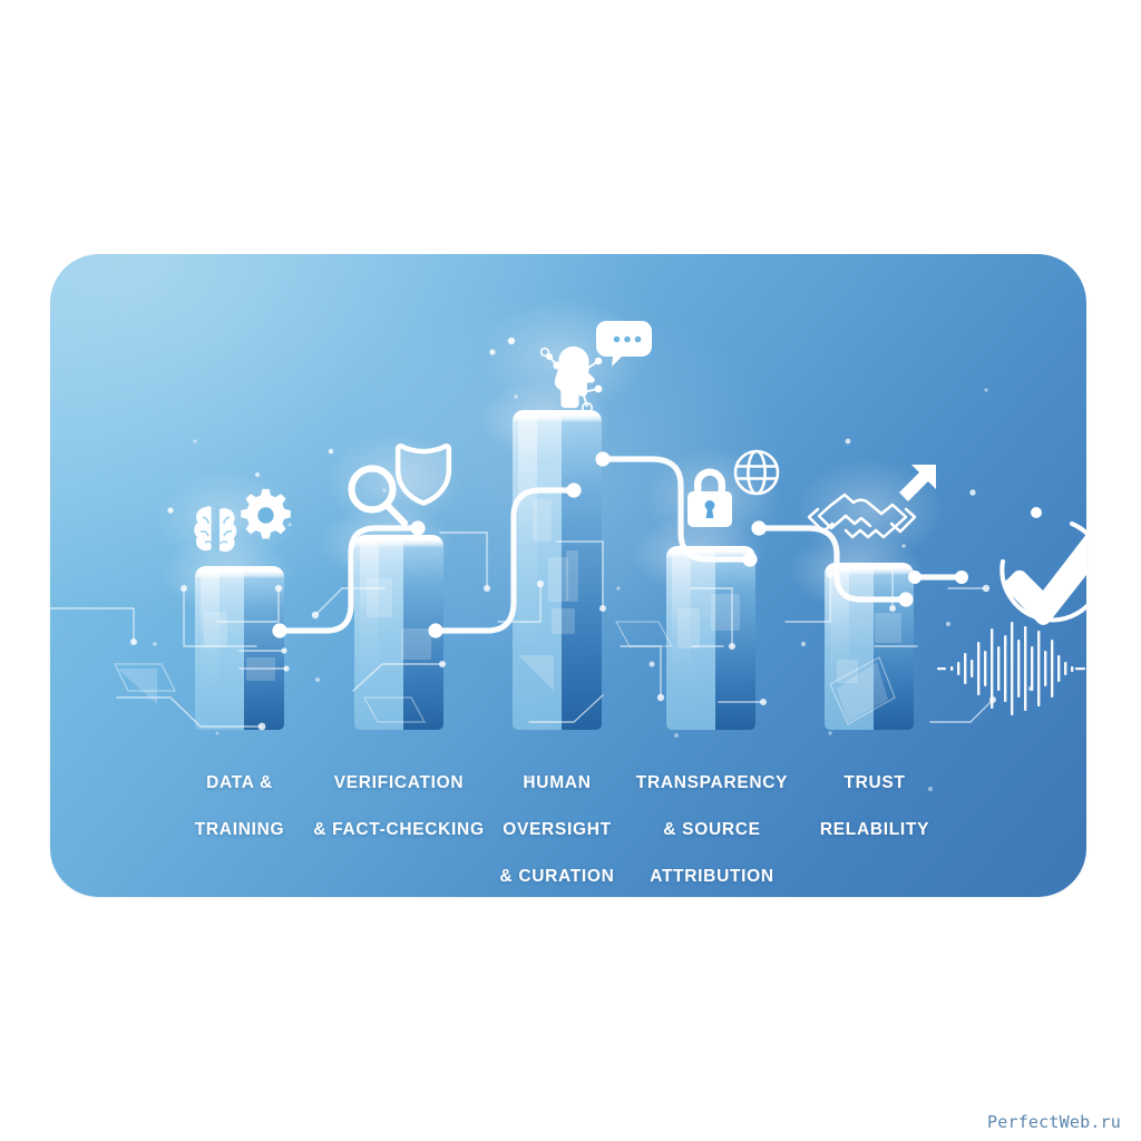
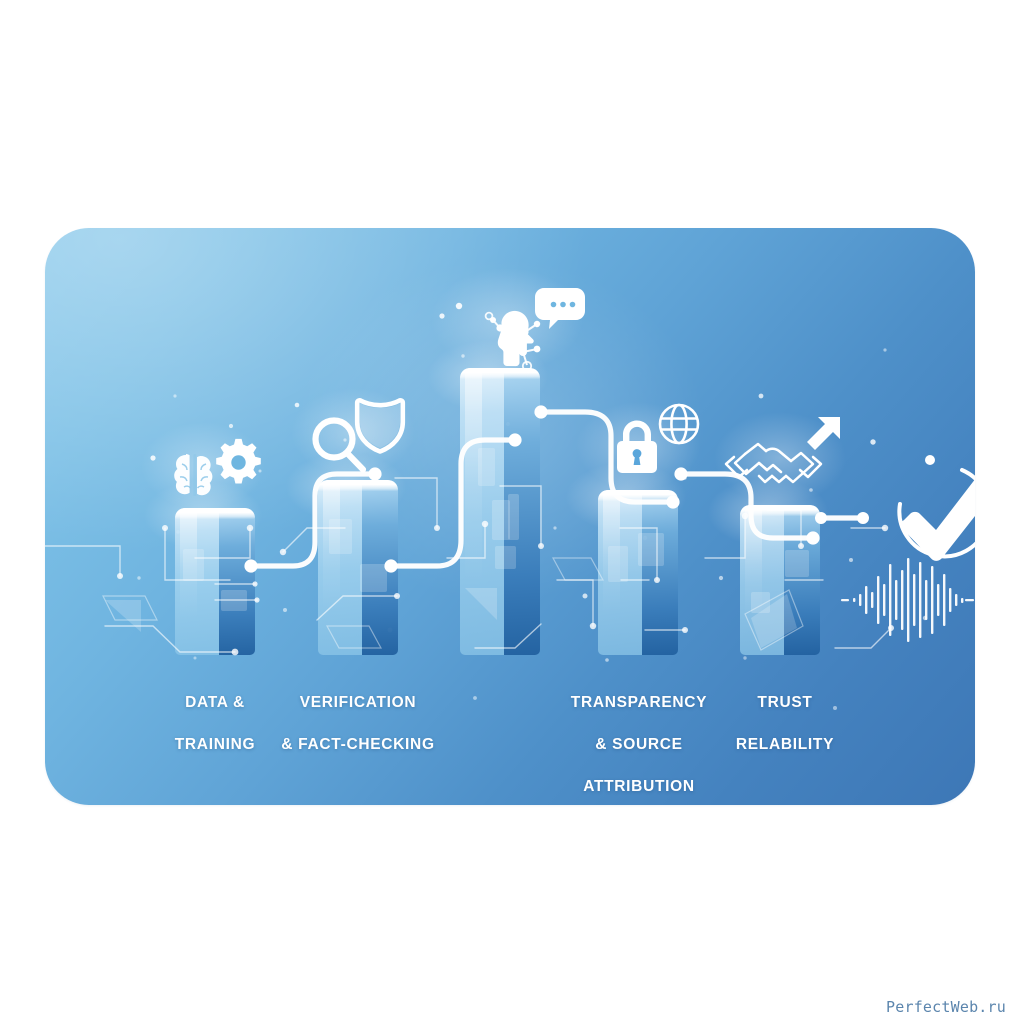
  DATA &
  TRAINING
  VERIFICATION
  & FACT-CHECKING
- HUMAN
- OVERSIGHT
- & CURATION
  TRANSPARENCY
  & SOURCE
  ATTRIBUTION
  TRUST
  RELABILITY
  PerfectWeb.ru
